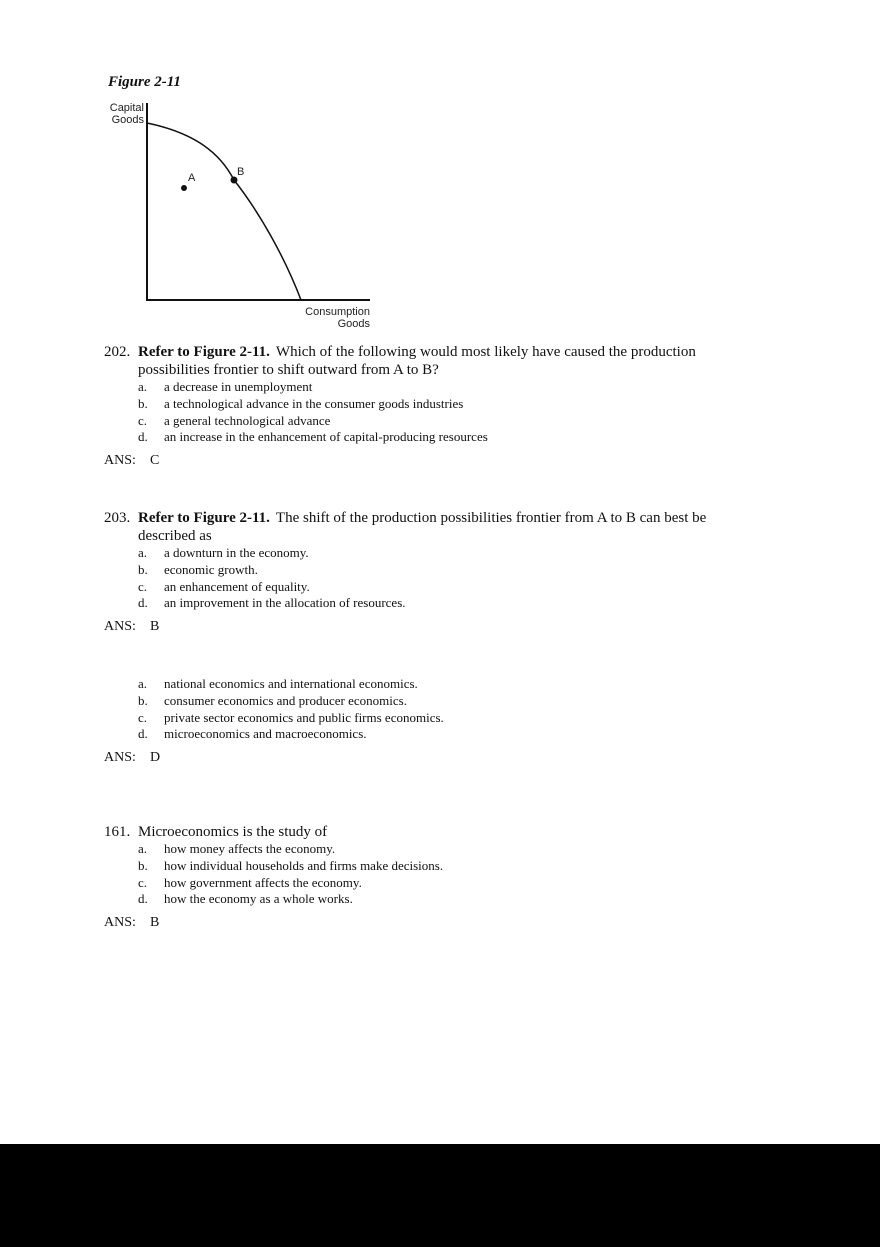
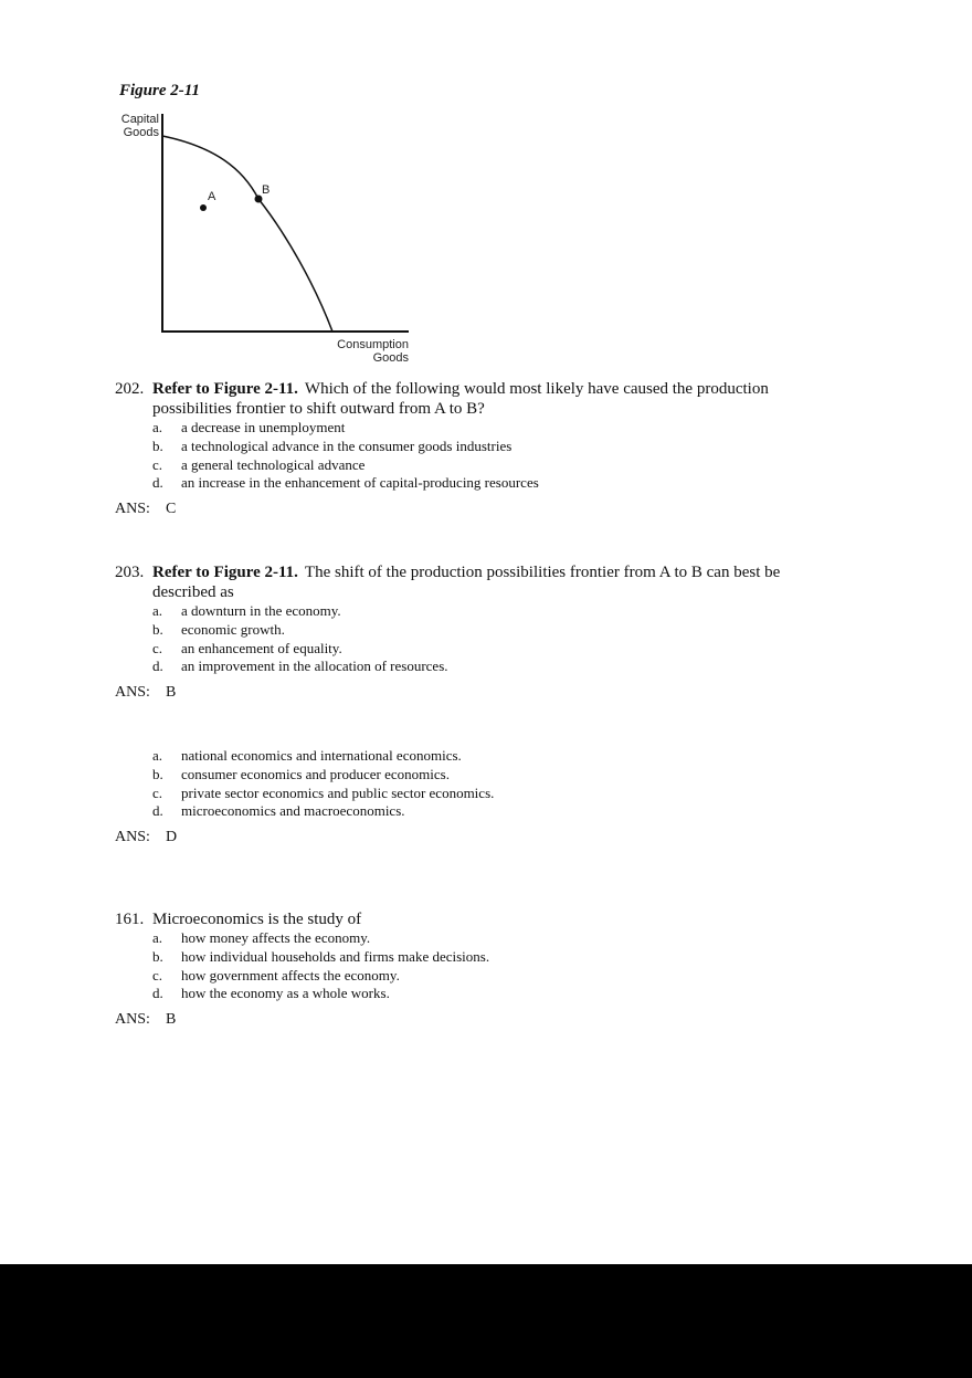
  Figure 2-11
  Capital
  Goods
  Consumption
  Goods
  A
  B
  202.
  Refer to Figure 2-11. Which of the following would most likely have caused the production possibilities frontier to shift outward from A to B?
  a.
  a decrease in unemployment
  b.
  a technological advance in the consumer goods industries
  c.
  a general technological advance
  d.
  an increase in the enhancement of capital-producing resources
  ANS: C
  203.
  Refer to Figure 2-11. The shift of the production possibilities frontier from A to B can best be described as
  a.
  a downturn in the economy.
  b.
  economic growth.
  c.
  an enhancement of equality.
  d.
  an improvement in the allocation of resources.
  ANS: B
  a.
  national economics and international economics.
  b.
  consumer economics and producer economics.
  c.
- private sector economics and public firms economics.
+ private sector economics and public sector economics.
  d.
  microeconomics and macroeconomics.
  ANS: D
  161.
  Microeconomics is the study of
  a.
  how money affects the economy.
  b.
  how individual households and firms make decisions.
  c.
  how government affects the economy.
  d.
  how the economy as a whole works.
  ANS: B
